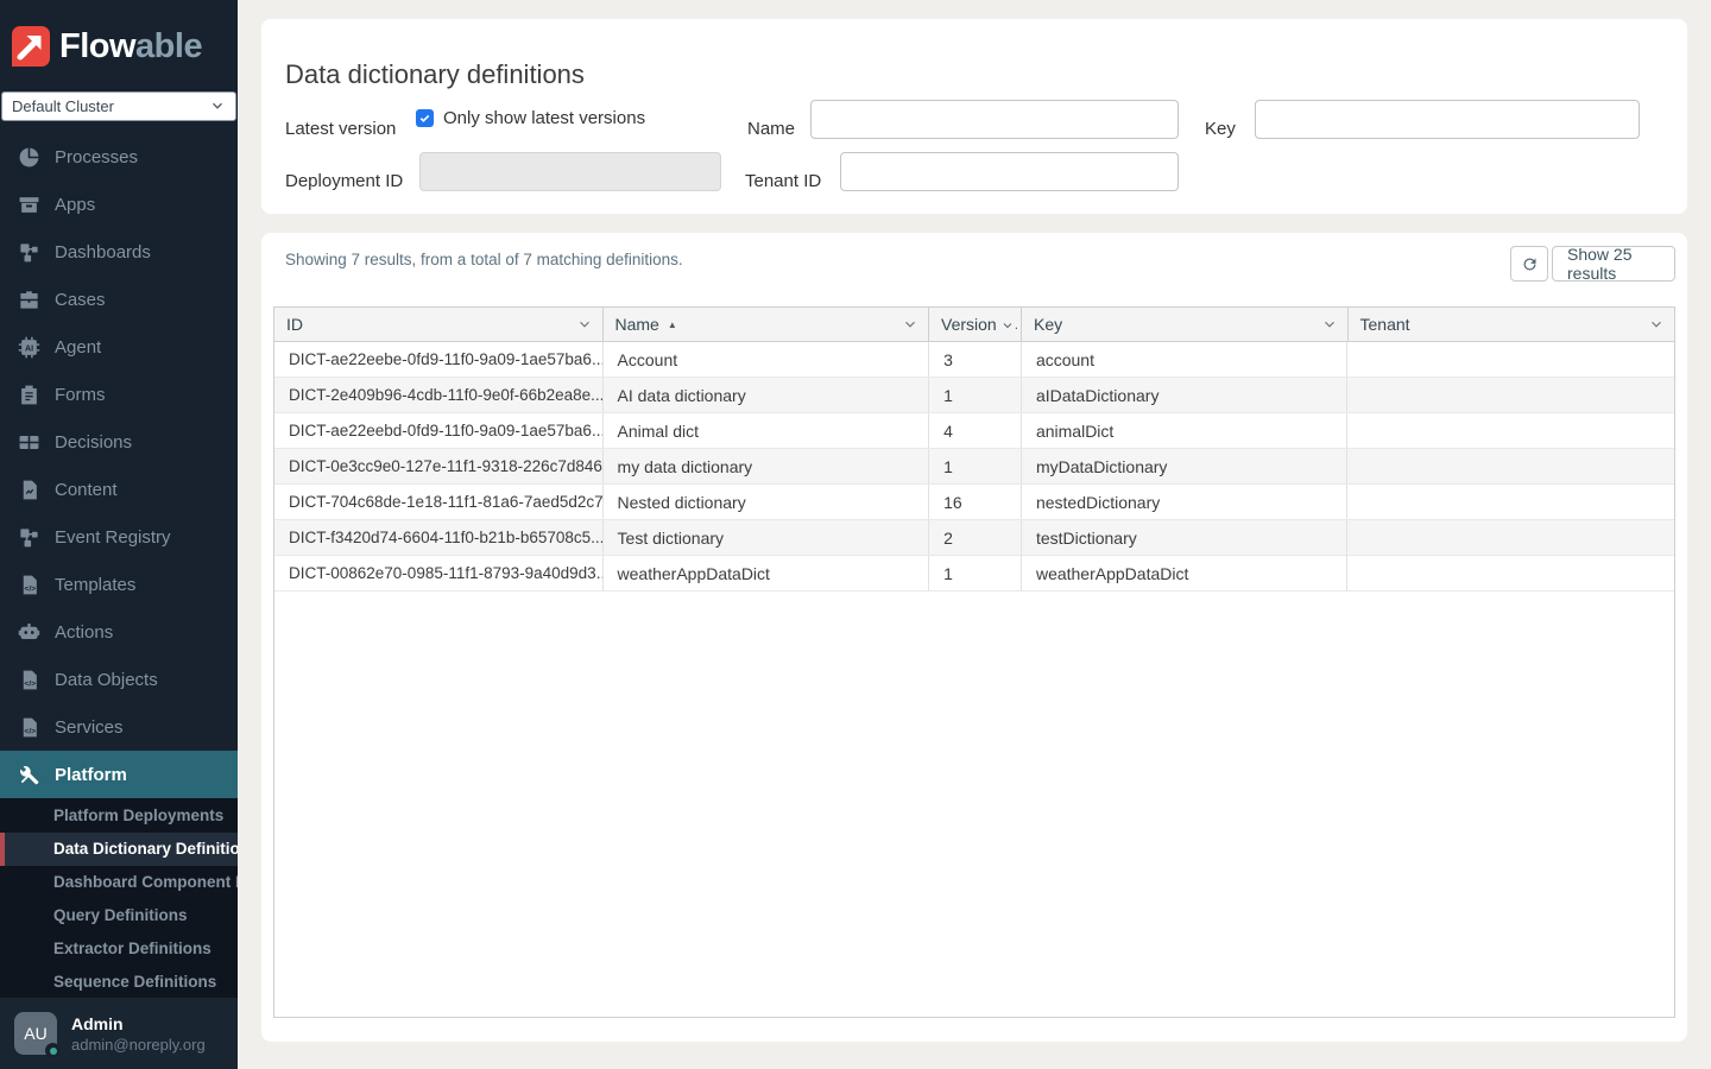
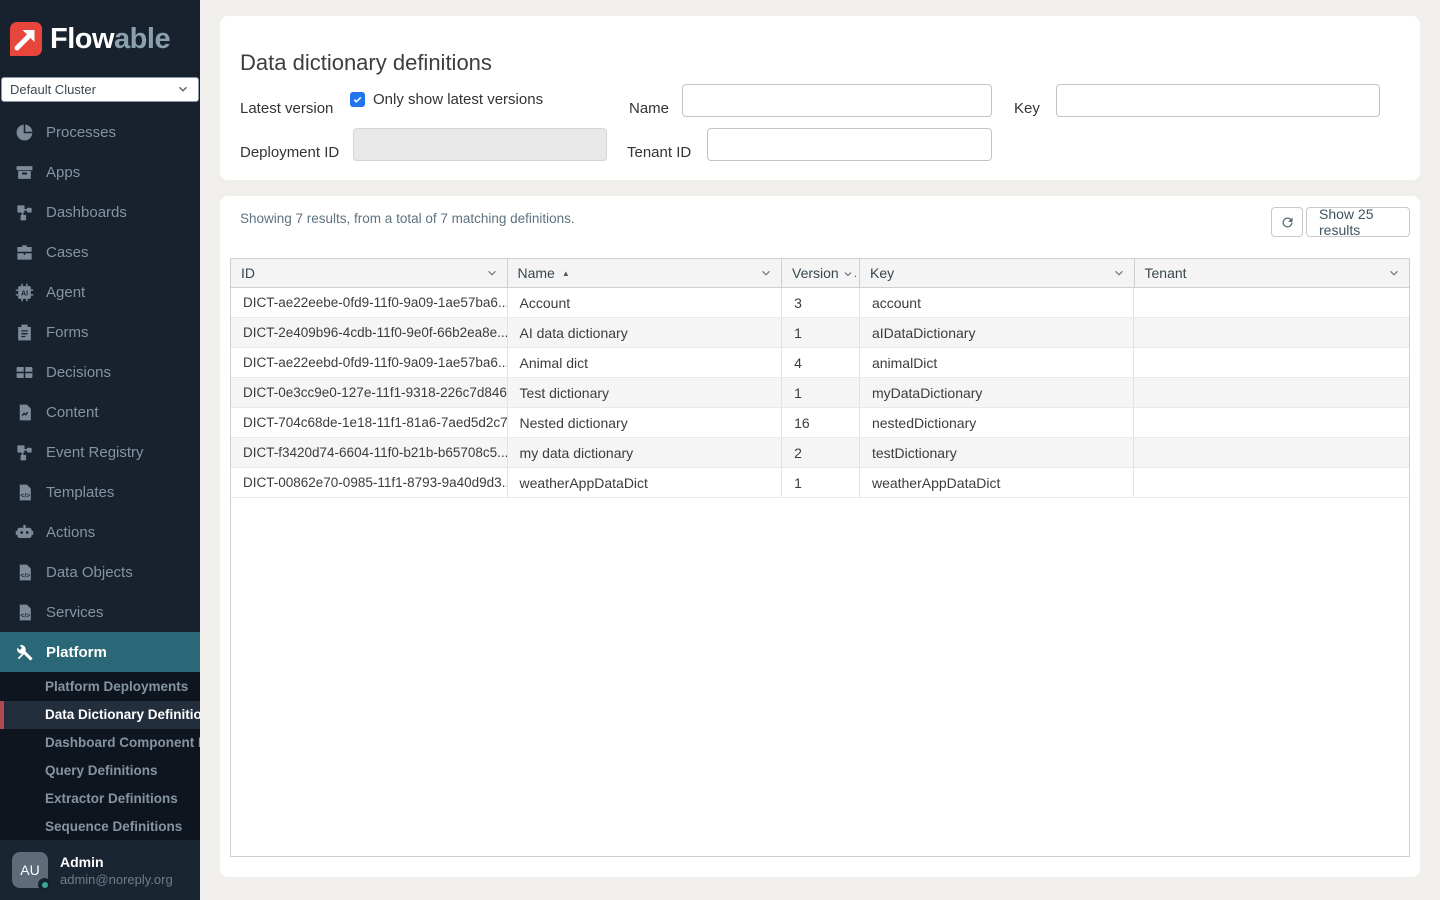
  Flowable
  Default Cluster
  Processes
  Apps
  Dashboards
  Cases
  AI
  Agent
  Forms
  Decisions
  Content
  Event Registry
  Templates
  Actions
  Data Objects
  Services
  Platform
  Platform Deployments
  Data Dictionary Definitio
  Query Definitions
  Extractor Definitions
  Sequence Definitions
  AU
  Admin
  admin@noreply.org
  Data dictionary definitions
  Latest version
  Only show latest versions
  Name
  Key
  Deployment ID
  Tenant ID
  Showing 7 results, from a total of 7 matching definitions.
  Show 25 results
  ID
  Name
  ▲
  Version
  .
  Key
  Tenant
  DICT-ae22eebe-0fd9-11f0-9a09-1ae57ba6...
  Account
  3
  account
  DICT-2e409b96-4cdb-11f0-9e0f-66b2ea8e...
  AI data dictionary
  1
  aIDataDictionary
  DICT-ae22eebd-0fd9-11f0-9a09-1ae57ba6...
  Animal dict
  4
  animalDict
  DICT-0e3cc9e0-127e-11f1-9318-226c7d846
- my data dictionary
+ Test dictionary
  1
  myDataDictionary
  DICT-704c68de-1e18-11f1-81a6-7aed5d2c7
  Nested dictionary
  16
  nestedDictionary
  DICT-f3420d74-6604-11f0-b21b-b65708c5...
- Test dictionary
+ my data dictionary
  2
  testDictionary
  DICT-00862e70-0985-11f1-8793-9a40d9d3..
  weatherAppDataDict
  1
  weatherAppDataDict
